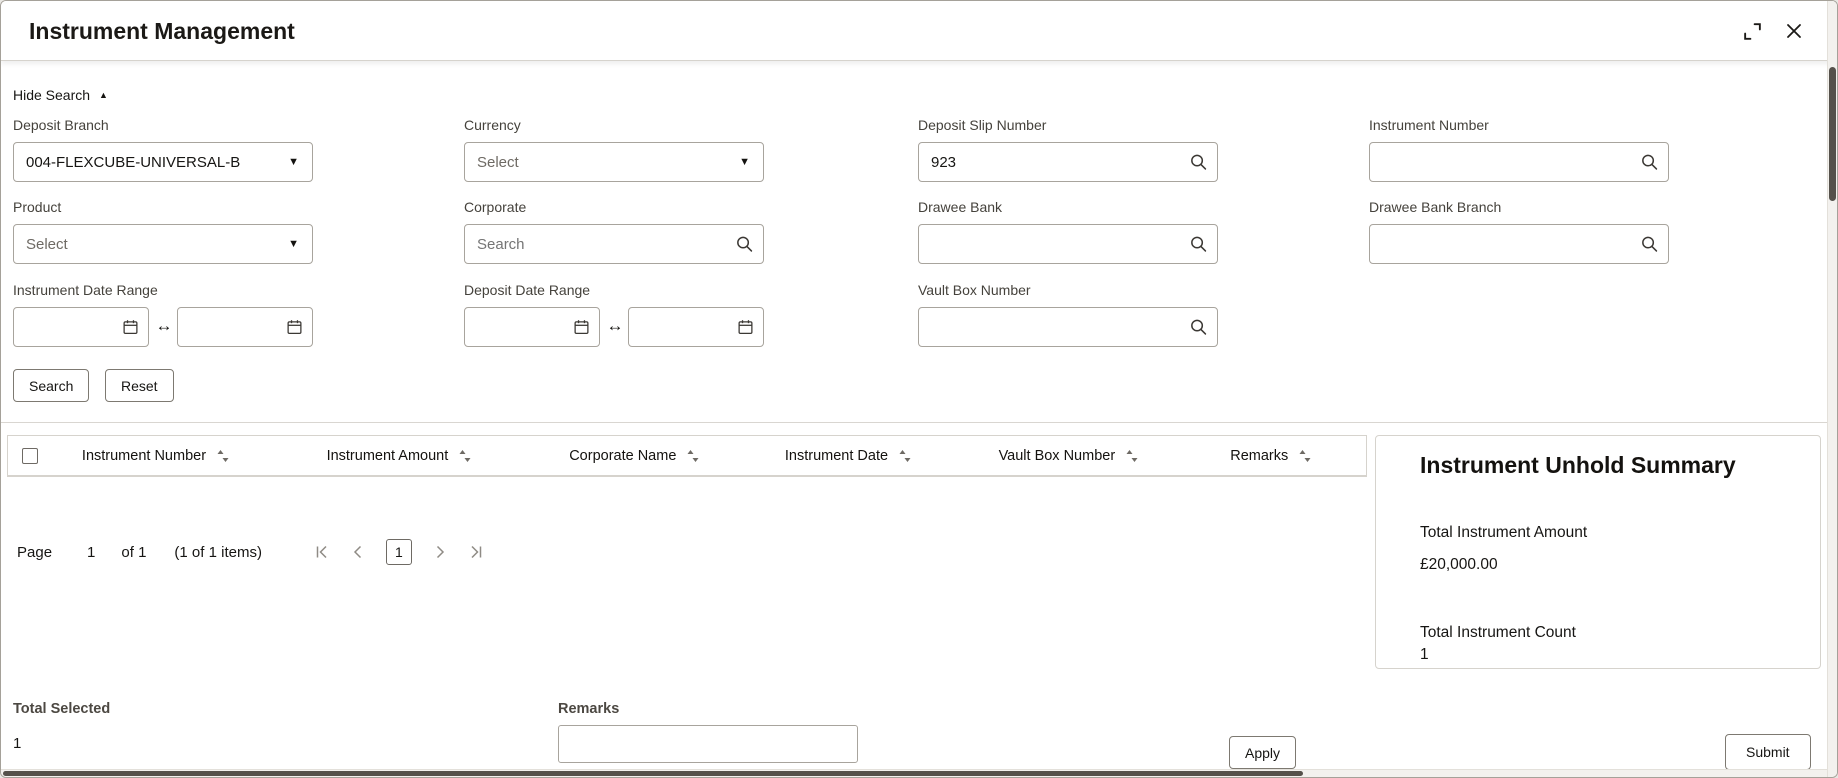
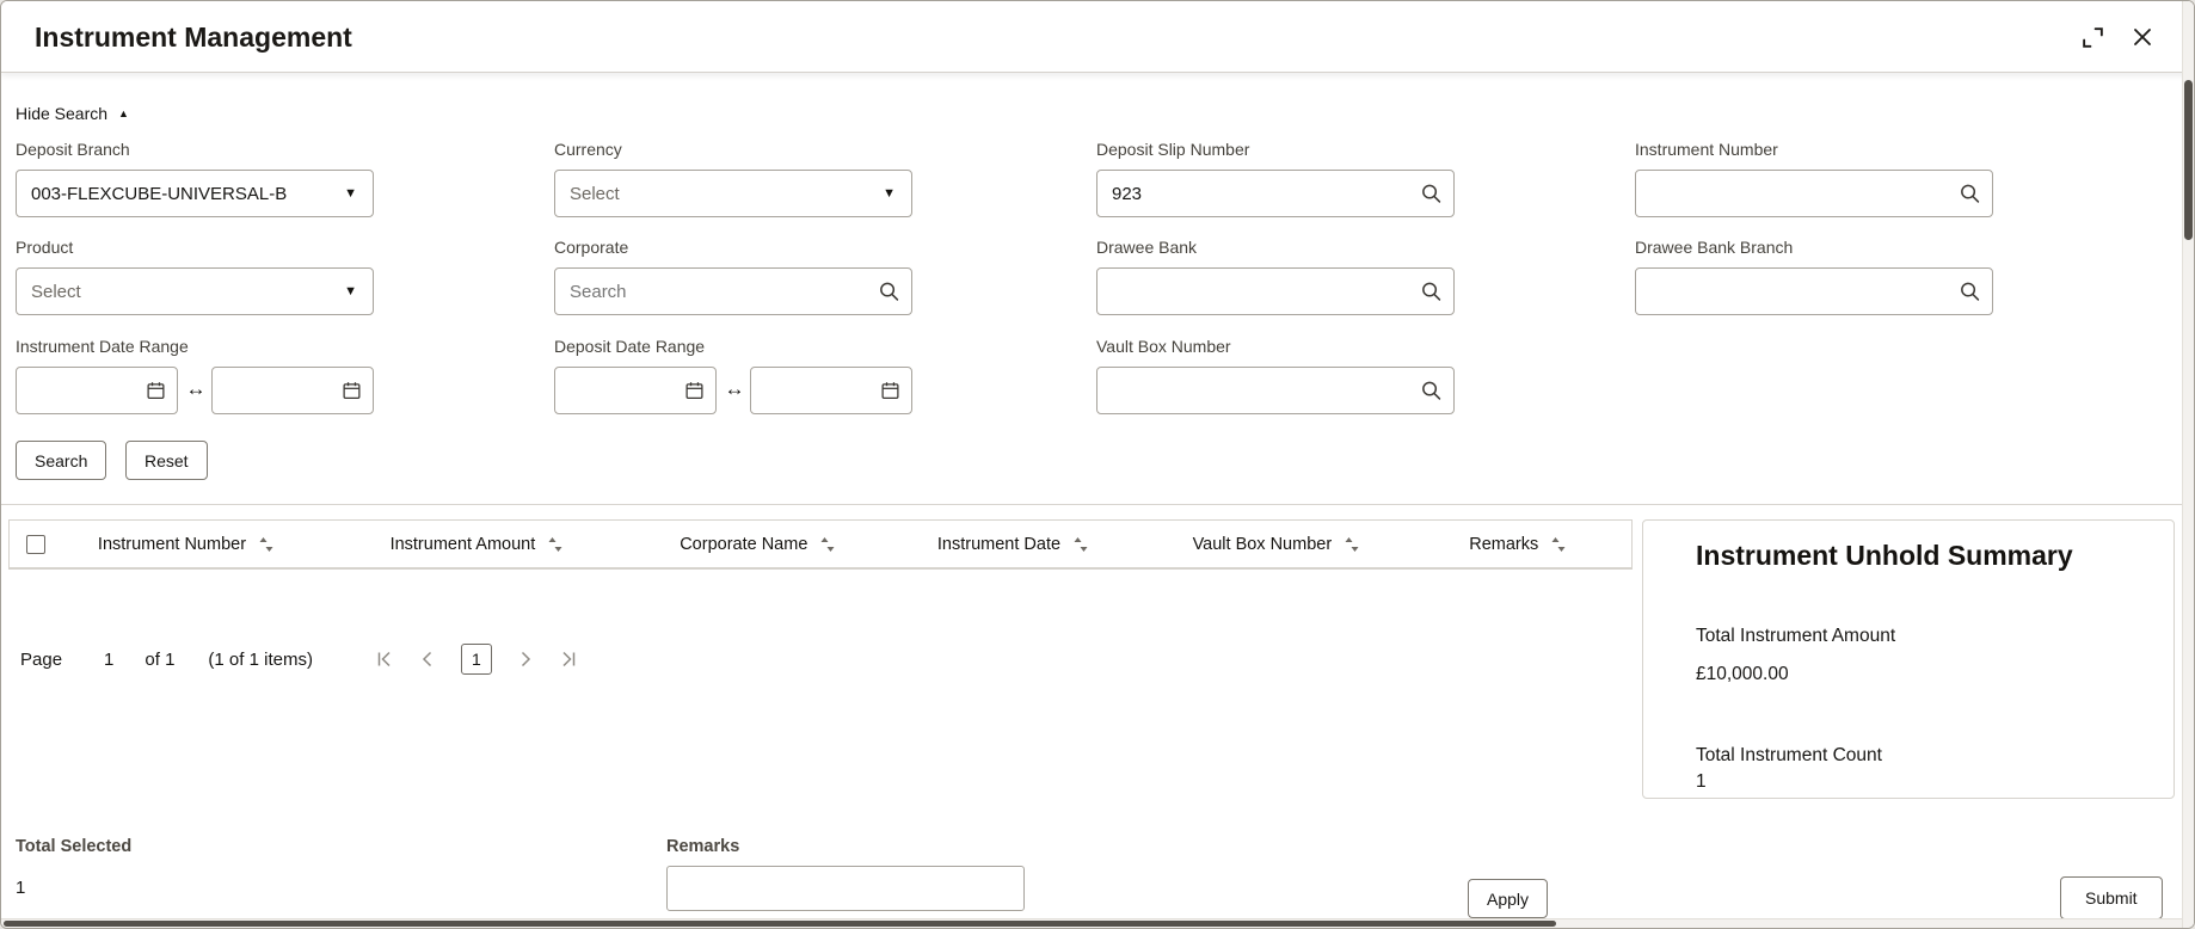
  Instrument Management
  Hide Search
  ▲
  Deposit Branch
- 004-FLEXCUBE-UNIVERSAL-B
+ 003-FLEXCUBE-UNIVERSAL-B
  ▼
  Currency
  Select
  ▼
  Deposit Slip Number
  923
  Instrument Number
  Product
  Select
  ▼
  Corporate
  Search
  Drawee Bank
  Drawee Bank Branch
  Instrument Date Range
  ↔
  Deposit Date Range
  ↔
  Vault Box Number
  Search
  Reset
  Instrument Number
  Instrument Amount
  Corporate Name
  Instrument Date
  Vault Box Number
  Remarks
  Page
  1
  of 1
  (1 of 1 items)
  1
  Instrument Unhold Summary
  Total Instrument Amount
- £20,000.00
+ £10,000.00
  Total Instrument Count
  1
  Total Selected
  1
  Remarks
  Apply
  Submit
